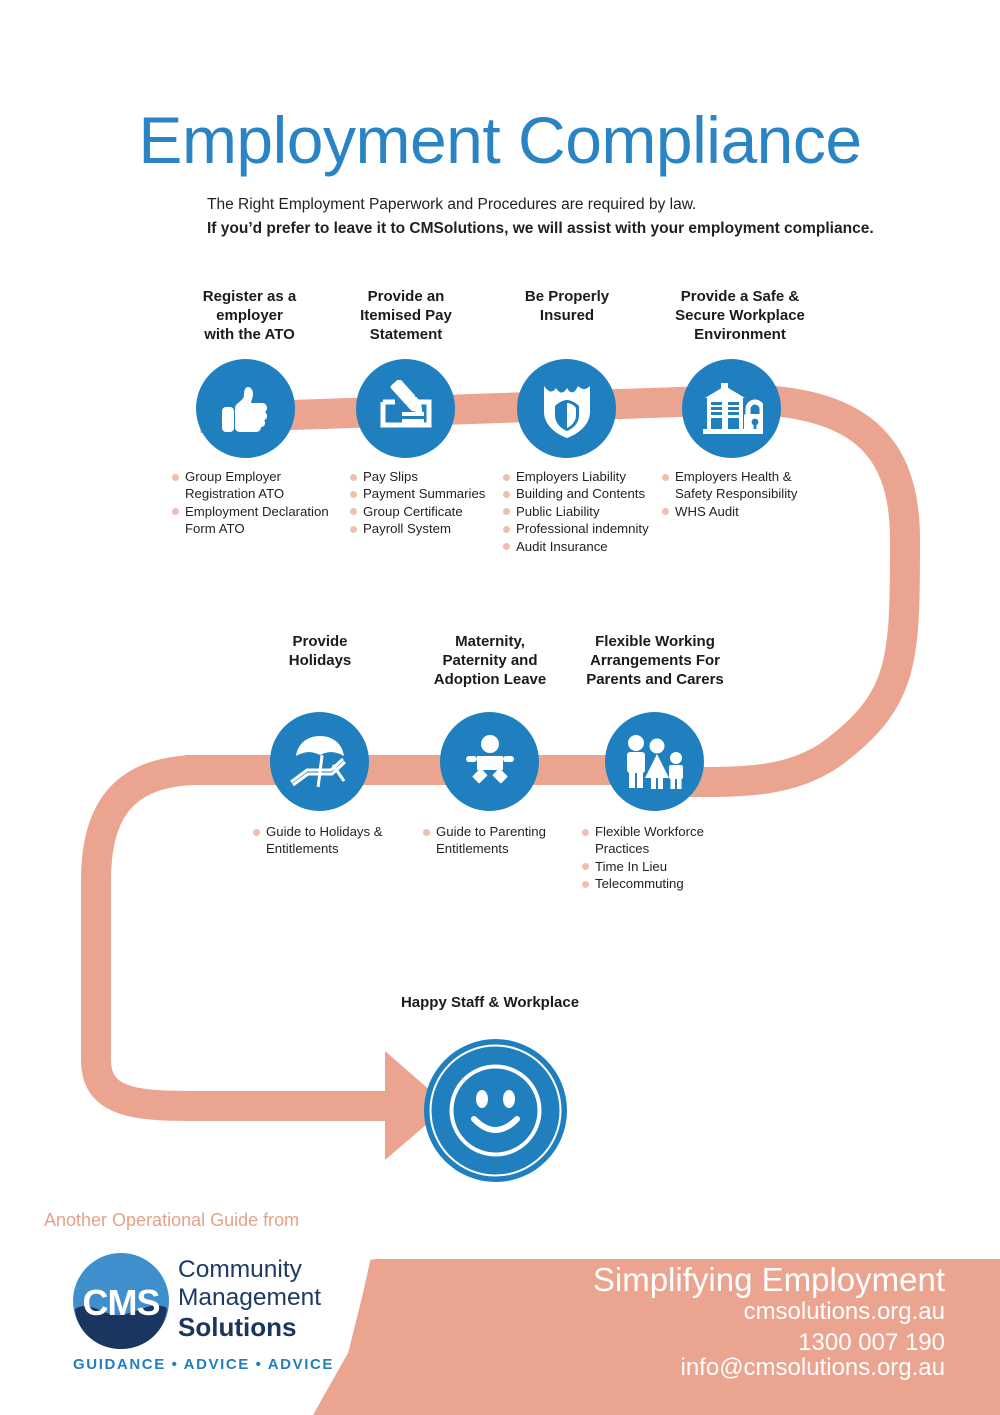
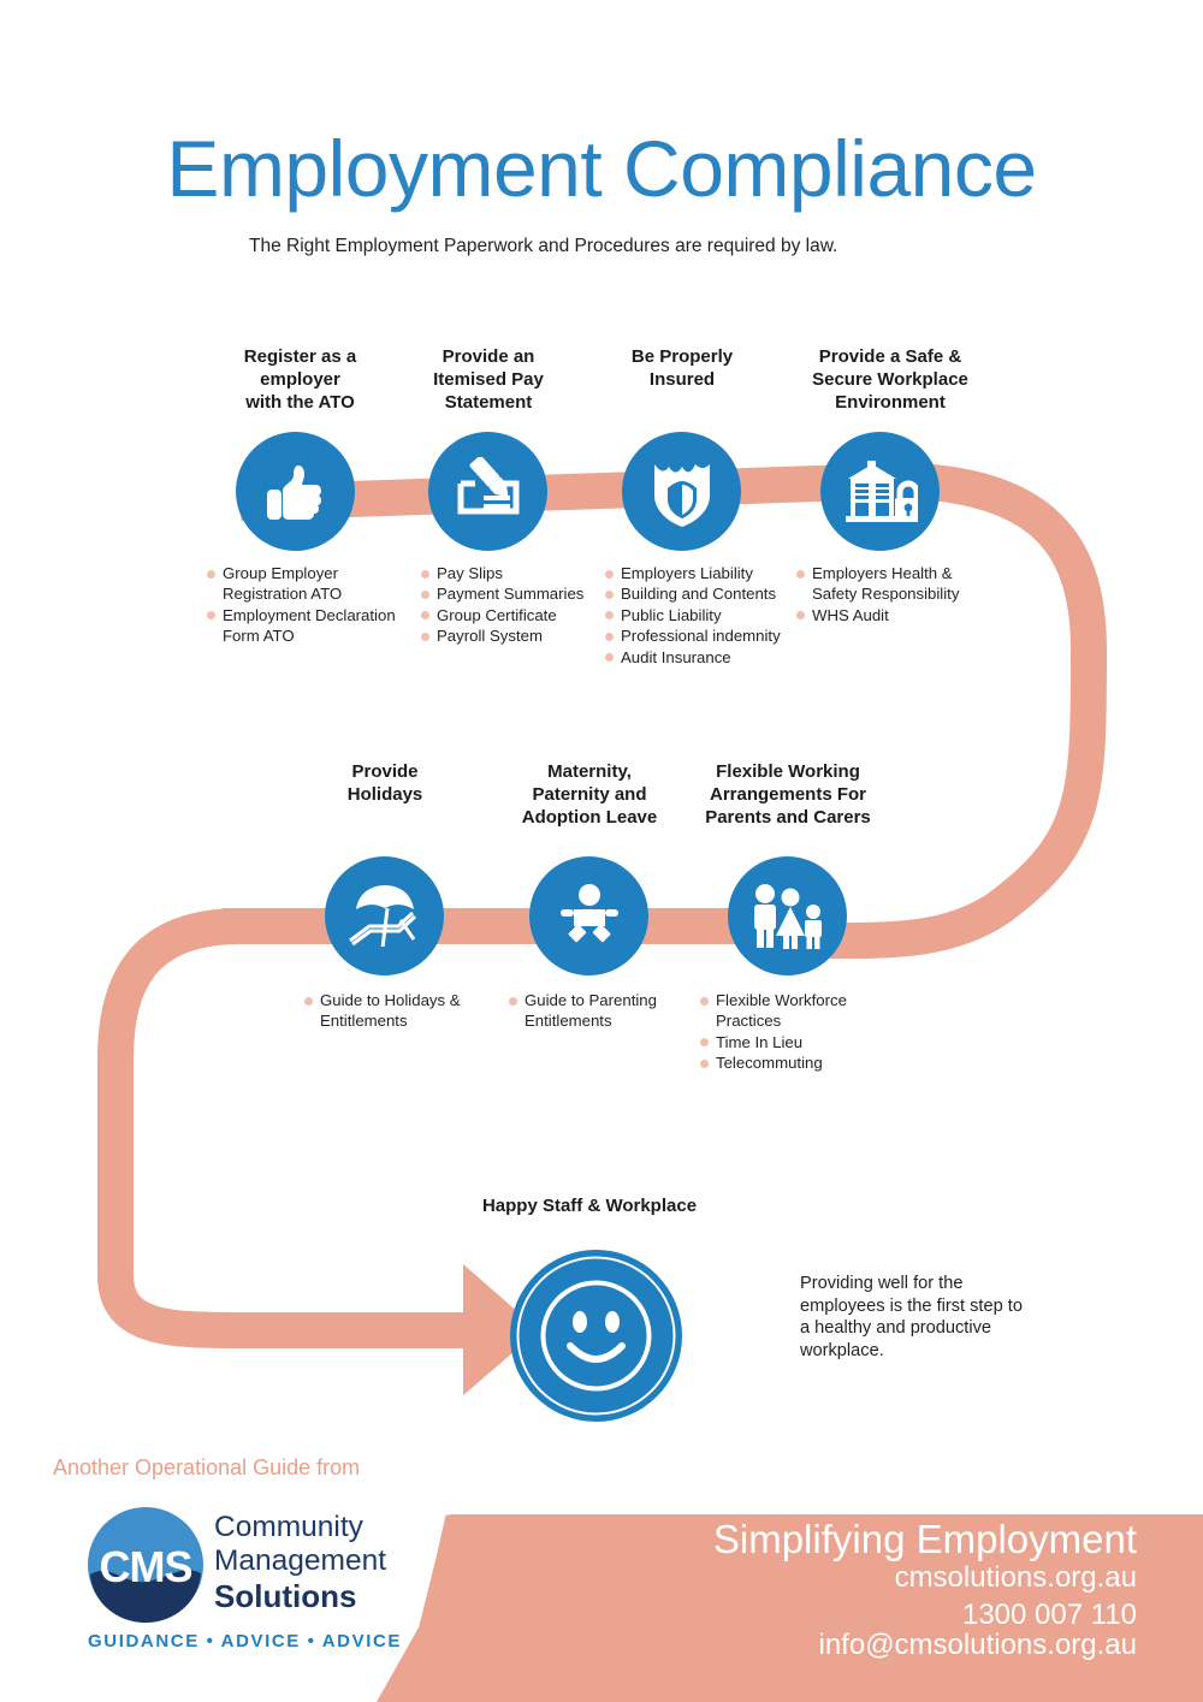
  Employment Compliance
  The Right Employment Paperwork and Procedures are required by law.
- If you’d prefer to leave it to CMSolutions, we will assist with your employment compliance.
  Register as a
  employer
  with the ATO
  Group Employer Registration ATO
  Employment Declaration Form ATO
  Provide an
  Itemised Pay
  Statement
  Pay Slips
  Payment Summaries
  Group Certificate
  Payroll System
  Be Properly
  Insured
  Employers Liability
  Building and Contents
  Public Liability
  Professional indemnity
  Audit Insurance
  Provide a Safe &
  Secure Workplace
  Environment
  Employers Health & Safety Responsibility
  WHS Audit
  Provide
  Holidays
  Guide to Holidays & Entitlements
  Maternity,
  Paternity and
  Adoption Leave
  Guide to Parenting Entitlements
  Flexible Working
  Arrangements For
  Parents and Carers
  Flexible Workforce Practices
  Time In Lieu
  Telecommuting
  Happy Staff & Workplace
+ Providing well for the employees is the first step to a healthy and productive workplace.
  Another Operational Guide from
  Simplifying Employment
  cmsolutions.org.au
- 1300 007 190
+ 1300 007 110
  info@cmsolutions.org.au
  CMS
  Community
  Management
  Solutions
  GUIDANCE • ADVICE • ADVICE
